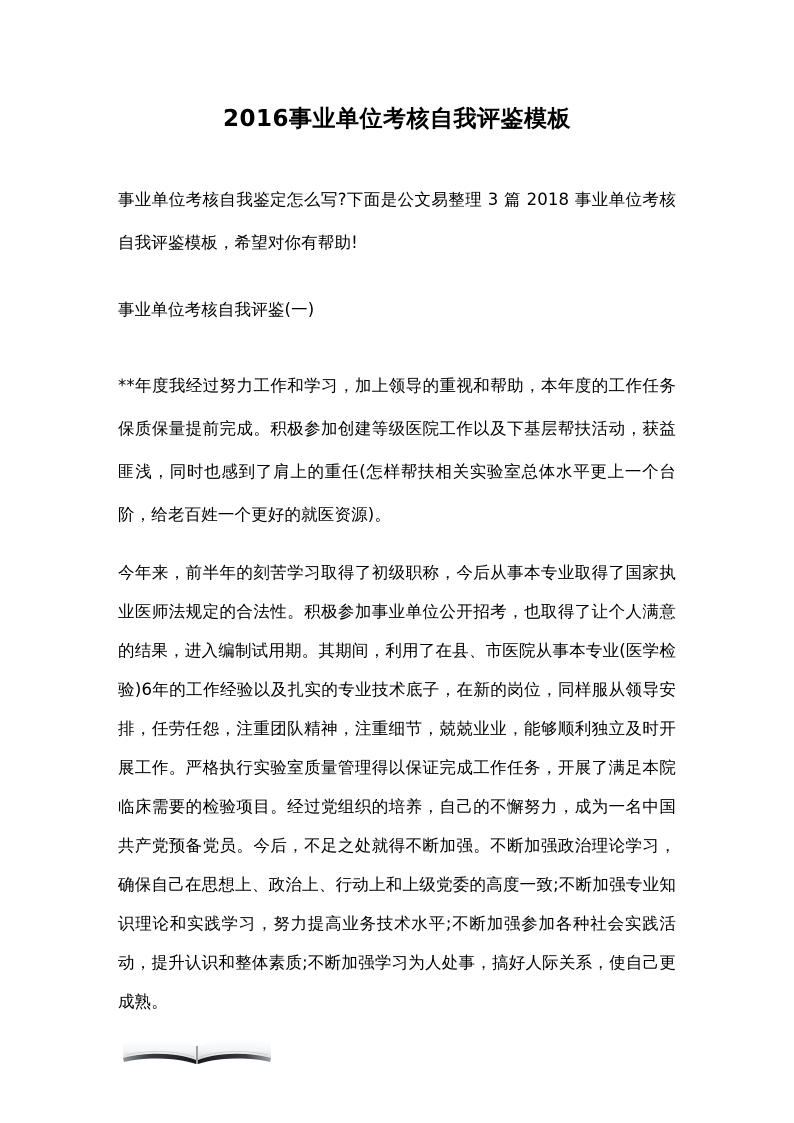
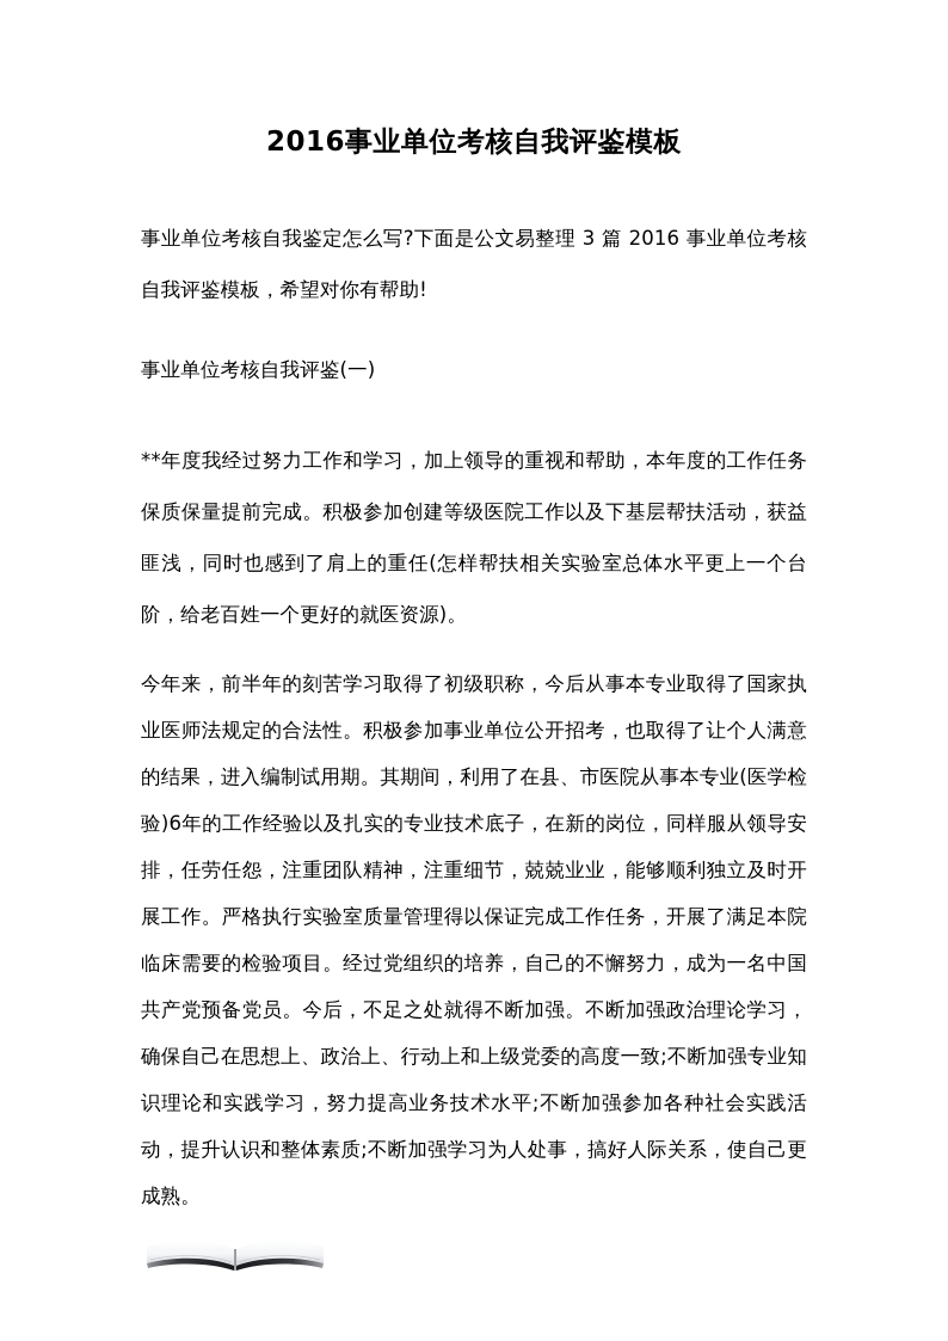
  2016事业单位考核自我评鉴模板
- 事业单位考核自我鉴定怎么写?下面是公文易整理 3 篇 2018 事业单位考核自我评鉴模板，希望对你有帮助!
+ 事业单位考核自我鉴定怎么写?下面是公文易整理 3 篇 2016 事业单位考核自我评鉴模板，希望对你有帮助!
  事业单位考核自我评鉴(一)
  **年度我经过努力工作和学习，加上领导的重视和帮助，本年度的工作任务保质保量提前完成。积极参加创建等级医院工作以及下基层帮扶活动，获益匪浅，同时也感到了肩上的重任(怎样帮扶相关实验室总体水平更上一个台阶，给老百姓一个更好的就医资源)。
  今年来，前半年的刻苦学习取得了初级职称，今后从事本专业取得了国家执业医师法规定的合法性。积极参加事业单位公开招考，也取得了让个人满意的结果，进入编制试用期。其期间，利用了在县、市医院从事本专业(医学检验)6年的工作经验以及扎实的专业技术底子，在新的岗位，同样服从领导安排，任劳任怨，注重团队精神，注重细节，兢兢业业，能够顺利独立及时开展工作。严格执行实验室质量管理得以保证完成工作任务，开展了满足本院临床需要的检验项目。经过党组织的培养，自己的不懈努力，成为一名中国共产党预备党员。今后，不足之处就得不断加强。不断加强政治理论学习，确保自己在思想上、政治上、行动上和上级党委的高度一致;不断加强专业知识理论和实践学习，努力提高业务技术水平;不断加强参加各种社会实践活动，提升认识和整体素质;不断加强学习为人处事，搞好人际关系，使自己更成熟。
